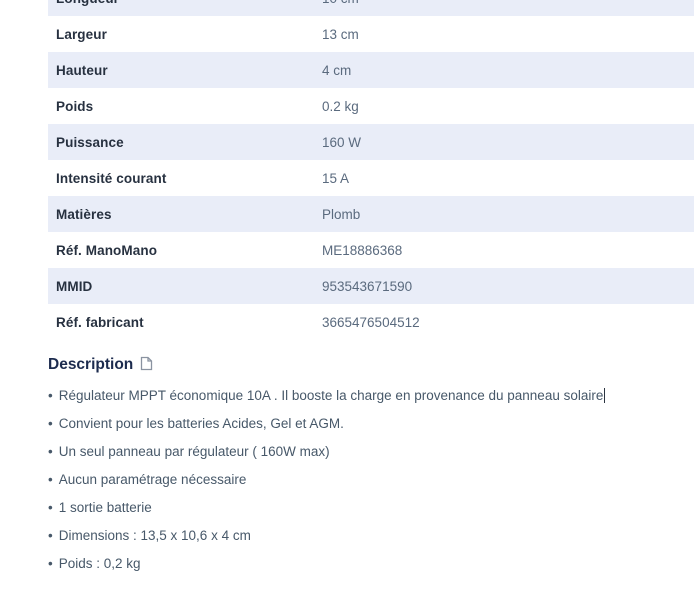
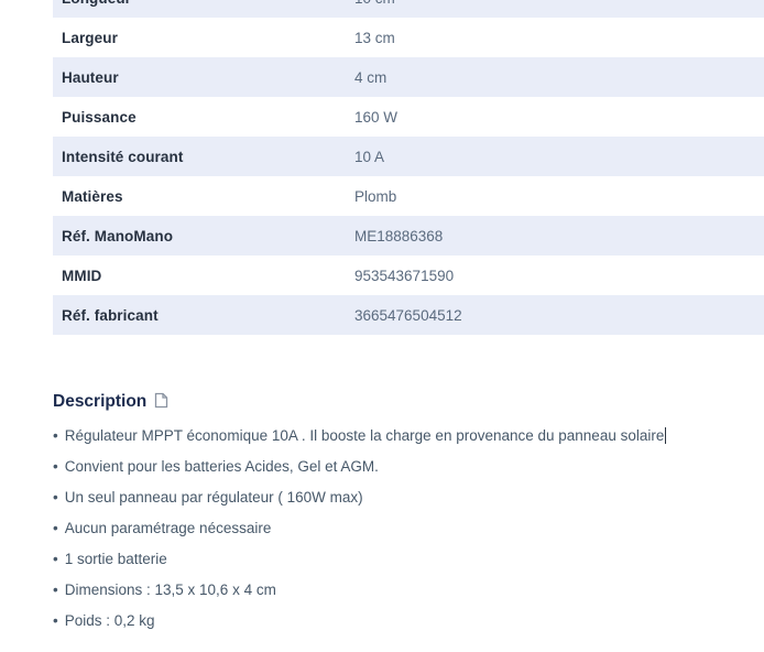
  Largeur
  13 cm
  Hauteur
  4 cm
- Poids
- 0.2 kg
  Puissance
  160 W
  Intensité courant
- 15 A
+ 10 A
  Matières
  Plomb
  Réf. ManoMano
  ME18886368
  MMID
  953543671590
  Réf. fabricant
  3665476504512
  Description
  • Régulateur MPPT économique 10A . Il booste la charge en provenance du panneau solaire
  • Convient pour les batteries Acides, Gel et AGM.
  • Un seul panneau par régulateur ( 160W max)
  • Aucun paramétrage nécessaire
  • 1 sortie batterie
  • Dimensions : 13,5 x 10,6 x 4 cm
  • Poids : 0,2 kg
